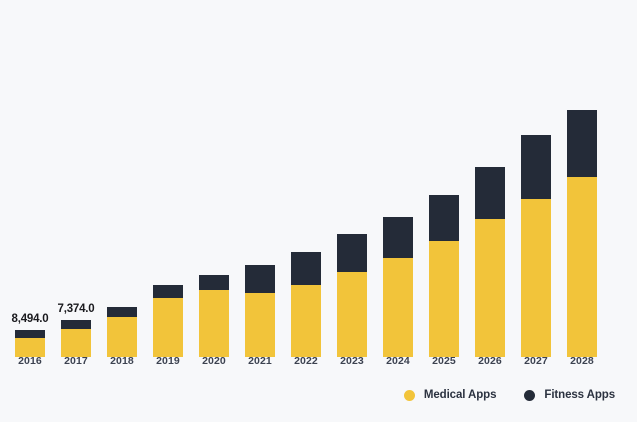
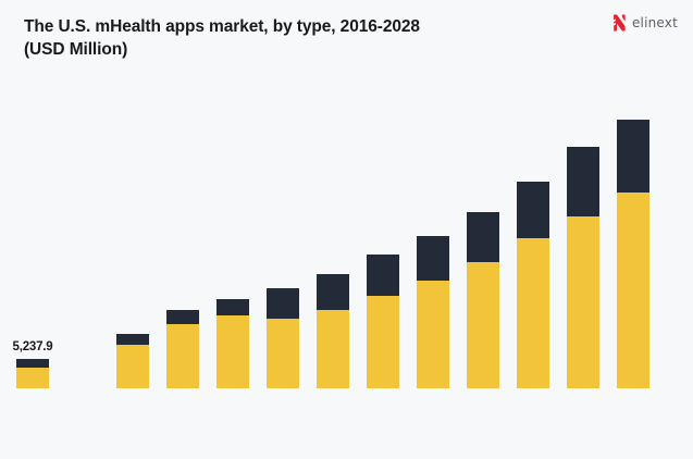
+ The U.S. mHealth apps market, by type, 2016-2028
+ (USD Million)
+ elinext
- 8,494.0
+ 5,237.9
- 7,374.0
- 2016
- 2017
- 2018
- 2019
- 2020
- 2021
- 2022
- 2023
- 2024
- 2025
- 2026
- 2027
- 2028
- Medical Apps
- Fitness Apps
